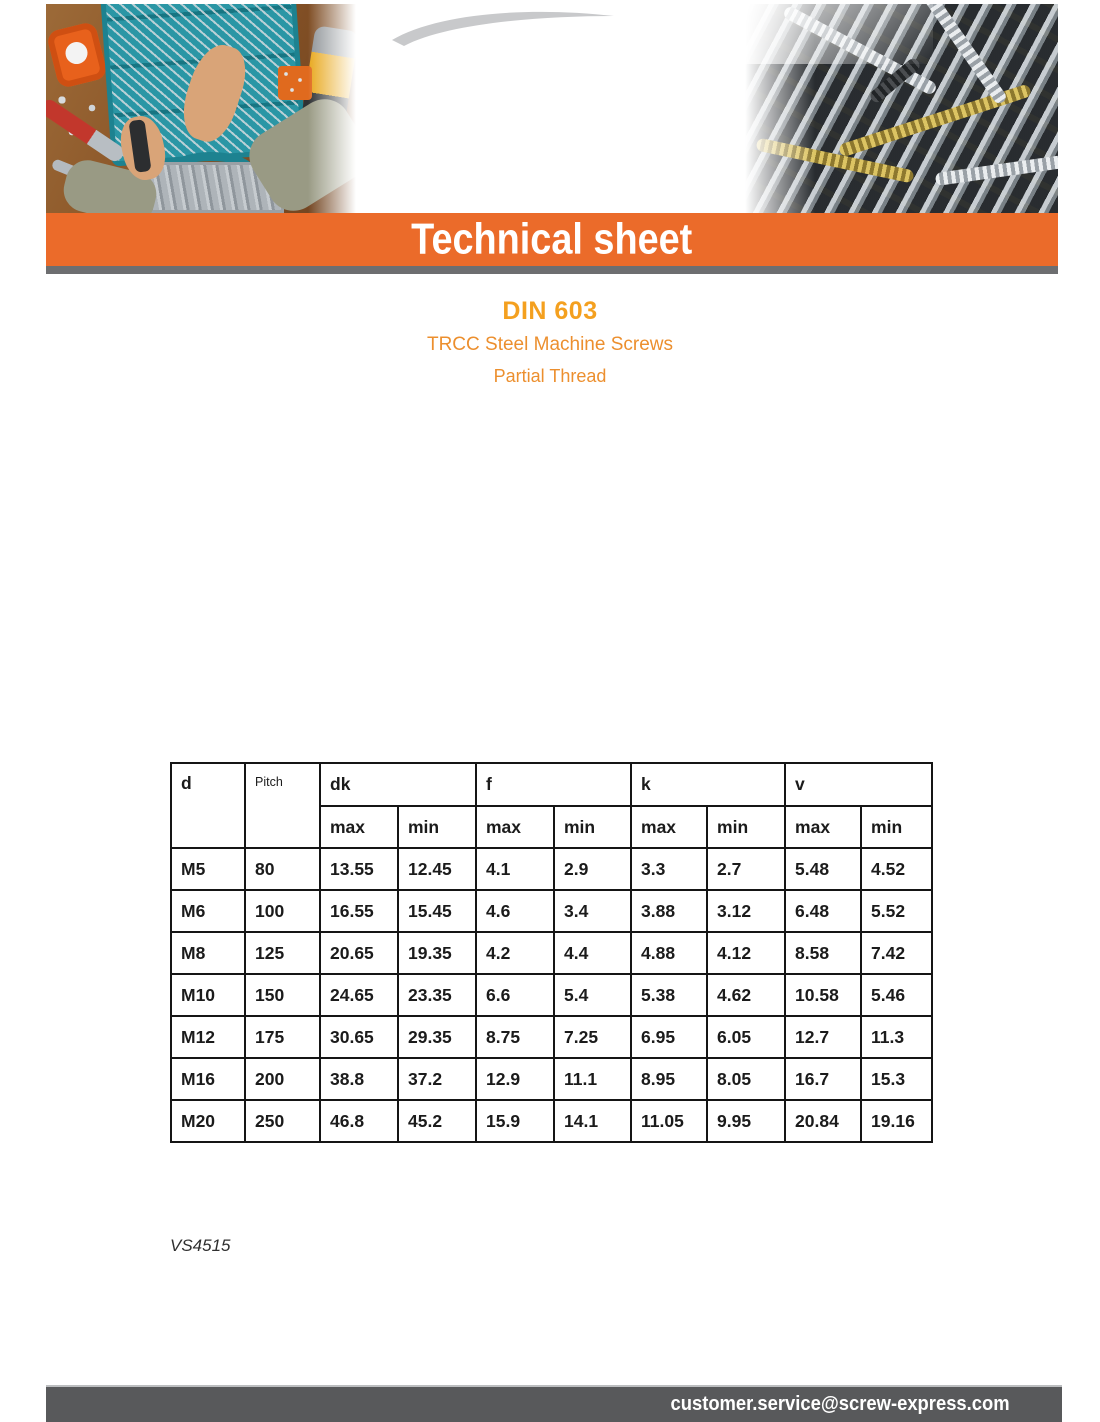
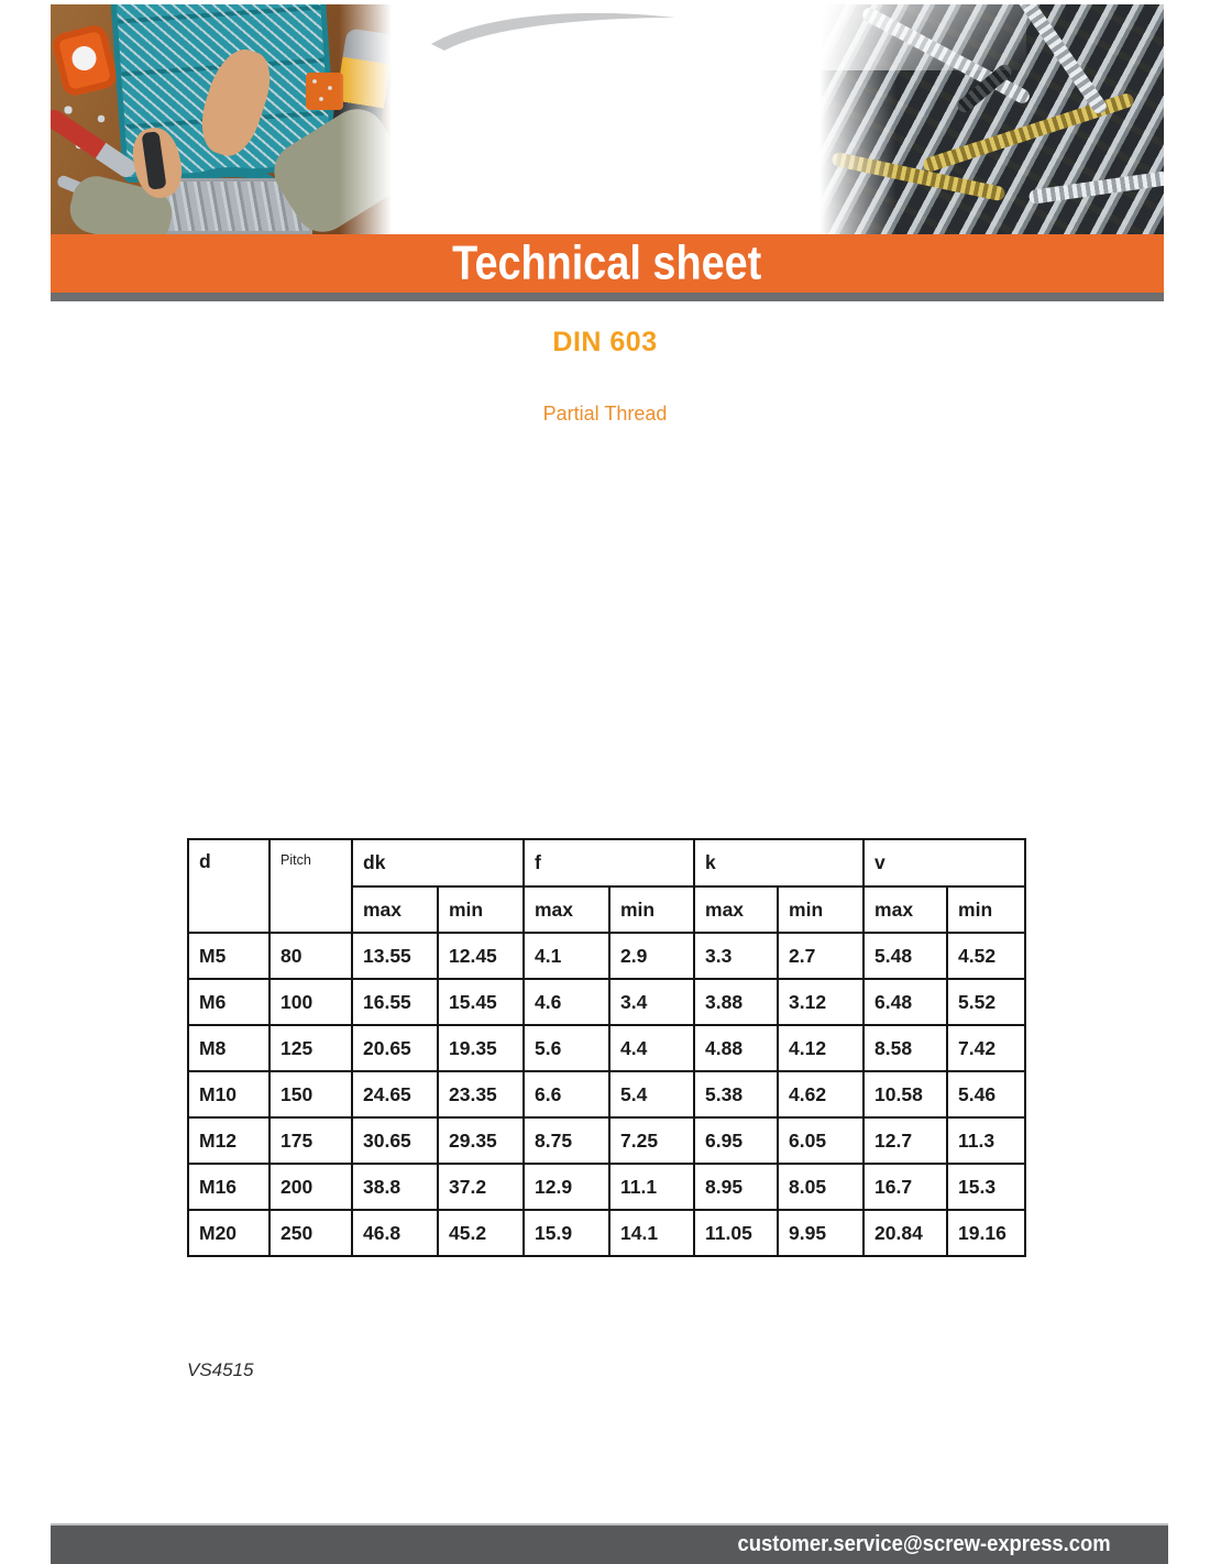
  Technical sheet
  DIN 603
- TRCC Steel Machine Screws
  Partial Thread
  d	Pitch	dk	f	k	v
  max	min	max	min	max	min	max	min
  M5	80	13.55	12.45	4.1	2.9	3.3	2.7	5.48	4.52
  M6	100	16.55	15.45	4.6	3.4	3.88	3.12	6.48	5.52
- M8	125	20.65	19.35	4.2	4.4	4.88	4.12	8.58	7.42
+ M8	125	20.65	19.35	5.6	4.4	4.88	4.12	8.58	7.42
  M10	150	24.65	23.35	6.6	5.4	5.38	4.62	10.58	5.46
  M12	175	30.65	29.35	8.75	7.25	6.95	6.05	12.7	11.3
  M16	200	38.8	37.2	12.9	11.1	8.95	8.05	16.7	15.3
  M20	250	46.8	45.2	15.9	14.1	11.05	9.95	20.84	19.16
  VS4515
  customer.service@screw-express.com
